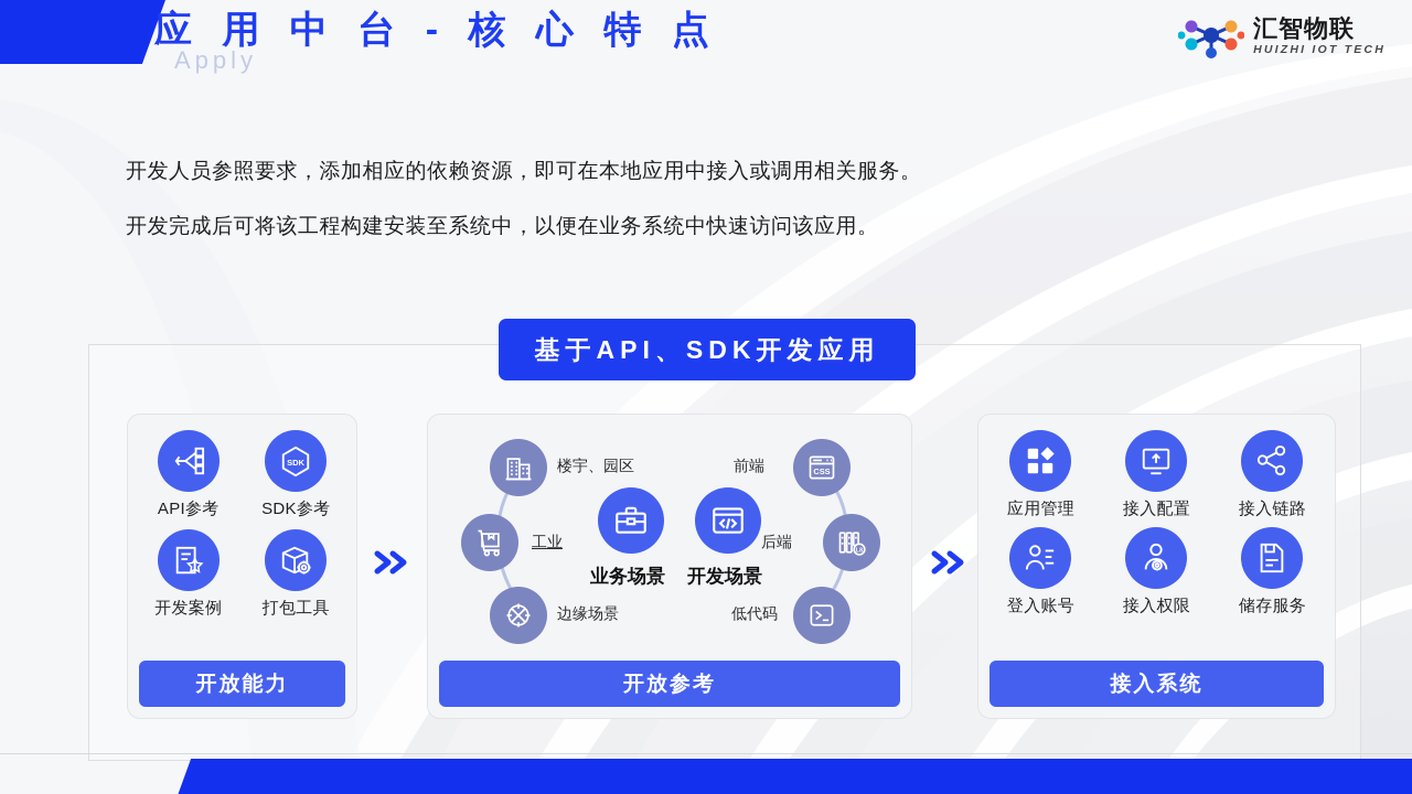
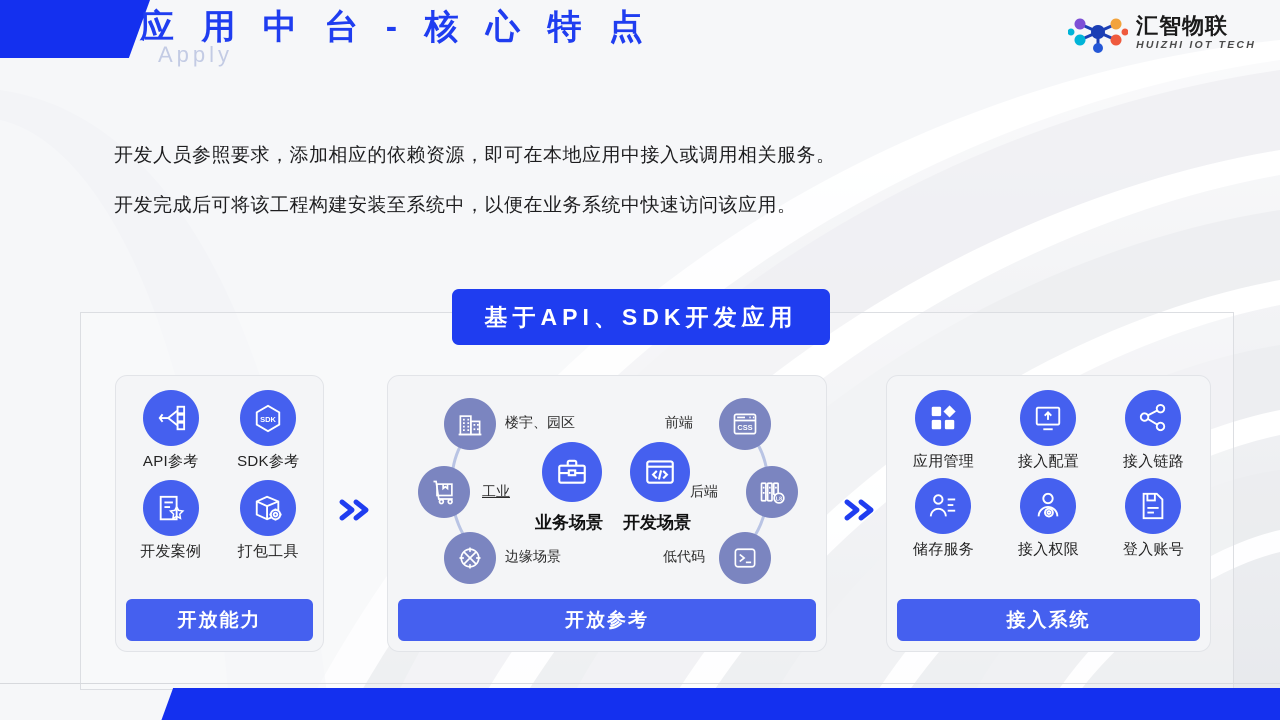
  应 用 中 台 - 核 心 特 点
  Apply
  汇智物联
  HUIZHI IOT TECH
  开发人员参照要求，添加相应的依赖资源，即可在本地应用中接入或调用相关服务。
  开发完成后可将该工程构建安装至系统中，以便在业务系统中快速访问该应用。
  基于API、SDK开发应用
  API参考
  SDK
  SDK参考
  开发案例
  打包工具
  开放能力
  楼宇、园区
  工业
  边缘场景
  业务场景
  开发场景
  CSS
  前端
  后端
  低代码
  开放参考
  应用管理
  接入配置
  接入链路
- 登入账号
+ 储存服务
  接入权限
- 储存服务
+ 登入账号
  接入系统
